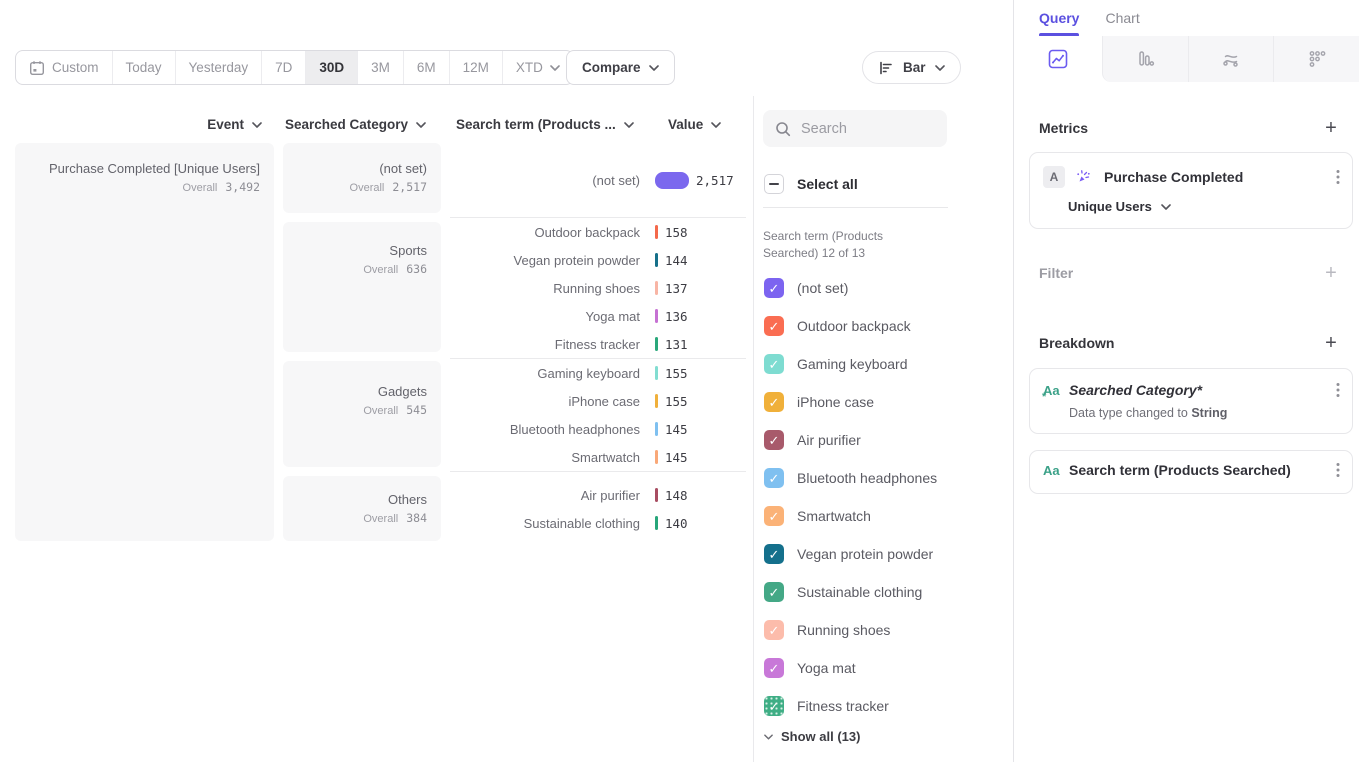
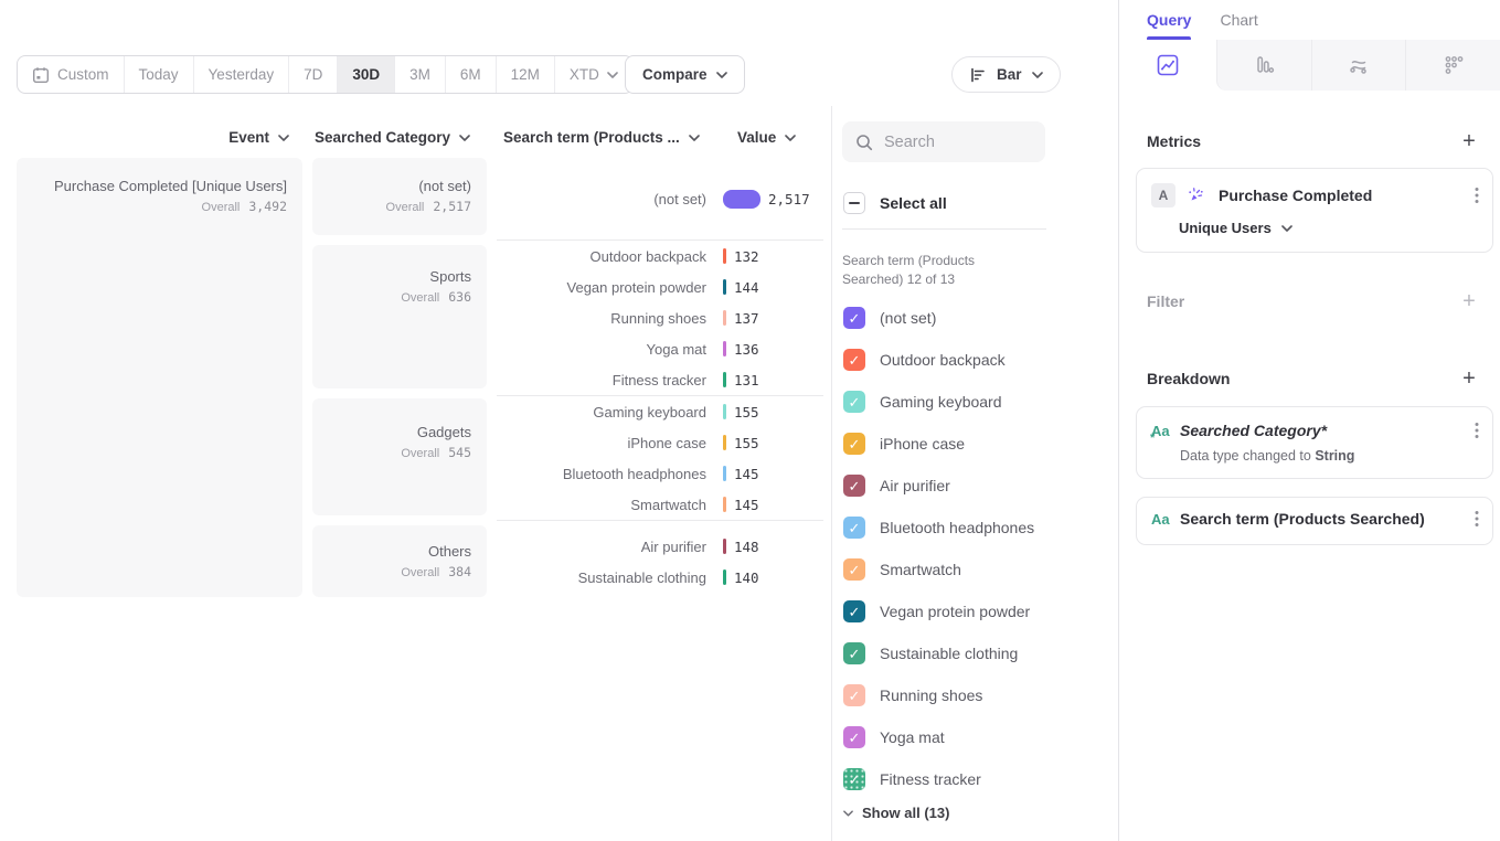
  Custom
  Today
  Yesterday
  7D
  30D
  3M
  6M
  12M
  XTD
  Compare
  Bar
  Event
  Searched Category
  Search term (Products ...
  Value
  Purchase Completed [Unique Users]
  Overall
  3,492
  (not set)
  Overall
  2,517
  Sports
  Overall
  636
  Gadgets
  Overall
  545
  Others
  Overall
  384
  (not set)
  2,517
  Outdoor backpack
- 158
+ 132
  Vegan protein powder
  144
  Running shoes
  137
  Yoga mat
  136
  Fitness tracker
  131
  Gaming keyboard
  155
  iPhone case
  155
  Bluetooth headphones
  145
  Smartwatch
  145
  Air purifier
  148
  Sustainable clothing
  140
  Search
  Select all
  Search term (Products Searched) 12 of 13
  ✓
  (not set)
  ✓
  Outdoor backpack
  ✓
  Gaming keyboard
  ✓
  iPhone case
  ✓
  Air purifier
  ✓
  Bluetooth headphones
  ✓
  Smartwatch
  ✓
  Vegan protein powder
  ✓
  Sustainable clothing
  ✓
  Running shoes
  ✓
  Yoga mat
  Fitness tracker
  Show all (13)
  Query
  Chart
  Metrics
  +
  A
  Purchase Completed
  Unique Users
  Filter
  +
  Breakdown
  +
  Aa
  *
  Searched Category*
  Data type changed to String
  Aa
  Search term (Products Searched)
